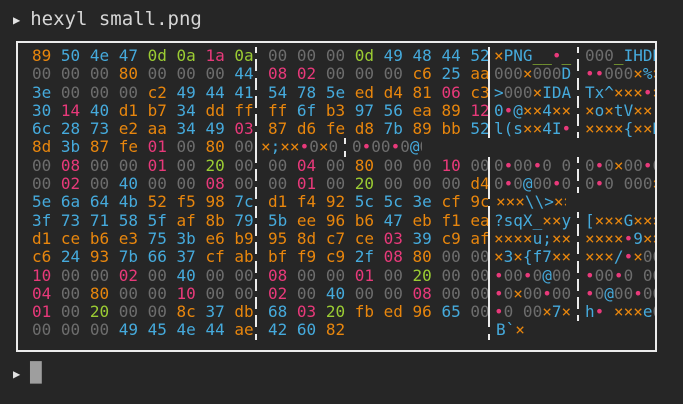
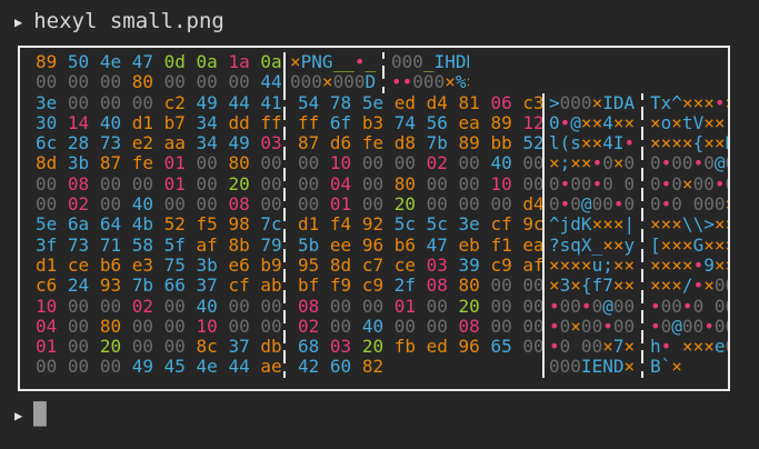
  ▶
  hexyl small.png
  89 50 4e 47 0d 0a 1a 0a
- 00 00 00 0d 49 48 44 52
  ×PNG__•_
  000_IHD
  00 00 00 80 00 00 00 44
- 08 02 00 00 00 c6 25 aa
  000×000D
  ••000×%
  3e 00 00 00 c2 49 44 41
  54 78 5e ed d4 81 06 c3
  >000×IDA
  Tx^×××•
  30 14 40 d1 b7 34 dd ff
- ff 6f b3 97 56 ea 89 12
+ ff 6f b3 74 56 ea 89 12
  0•@××4××
  ×o×tV××
  6c 28 73 e2 aa 34 49 03
  87 d6 fe d8 7b 89 bb 52
  l(s××4I•
  ××××{××
  8d 3b 87 fe 01 00 80 00
+ 00 10 00 00 02 00 40 00
  ×;××•0×0
  0•00•0@
  00 08 00 00 01 00 20 00
  00 04 00 80 00 00 10 00
  0•00•0 0
  0•0×00•
  00 02 00 40 00 00 08 00
  00 01 00 20 00 00 00 d4
  0•0@00•0
  0•0 000
  5e 6a 64 4b 52 f5 98 7c
  d1 f4 92 5c 5c 3e cf 9c
+ ^jdK×××|
  ×××\\>×
  3f 73 71 58 5f af 8b 79
  5b ee 96 b6 47 eb f1 ea
  ?sqX_××y
  [×××G××
  d1 ce b6 e3 75 3b e6 b9
  95 8d c7 ce 03 39 c9 af
  ××××u;××
  ××××•9×
  c6 24 93 7b 66 37 cf ab
  bf f9 c9 2f 08 80 00 00
  ×3×{f7××
  ×××/•×0
  10 00 00 02 00 40 00 00
  08 00 00 01 00 20 00 00
  •00•0@00
  •00•0 0
  04 00 80 00 00 10 00 00
  02 00 40 00 00 08 00 00
  •0×00•00
  •0@00•0
  01 00 20 00 00 8c 37 db
  68 03 20 fb ed 96 65 00
  •0 00×7×
  h• ×××e
  00 00 00 49 45 4e 44 ae
  42 60 82
+ 000IEND×
  B`×
  ▶
  █
